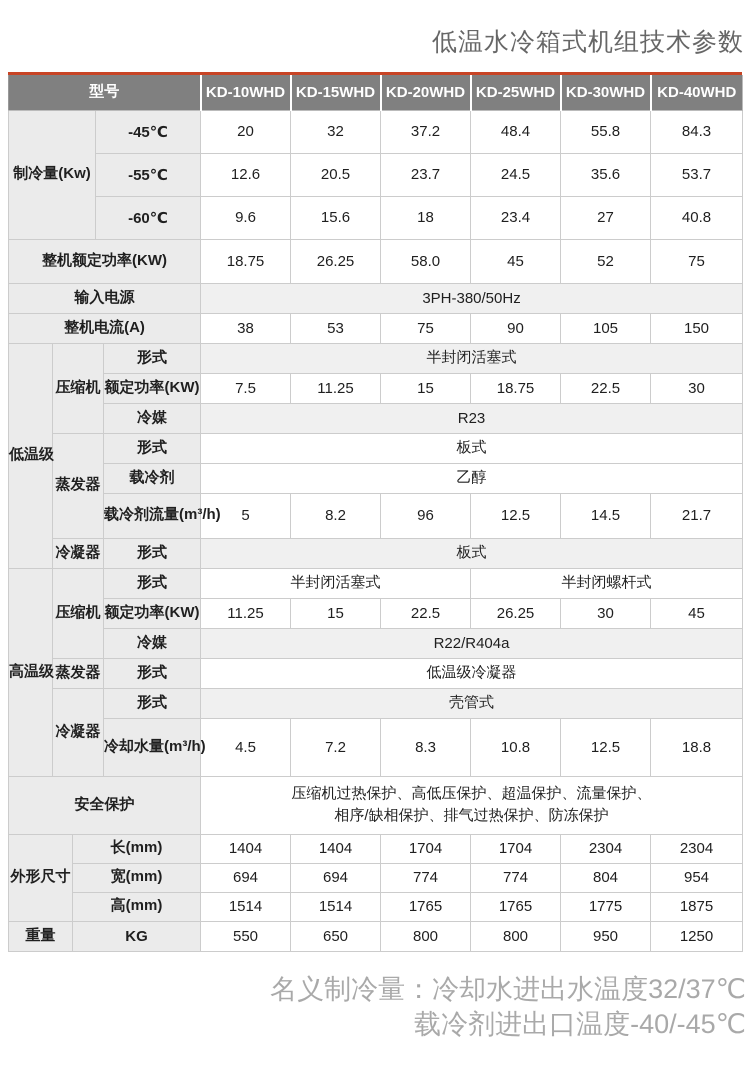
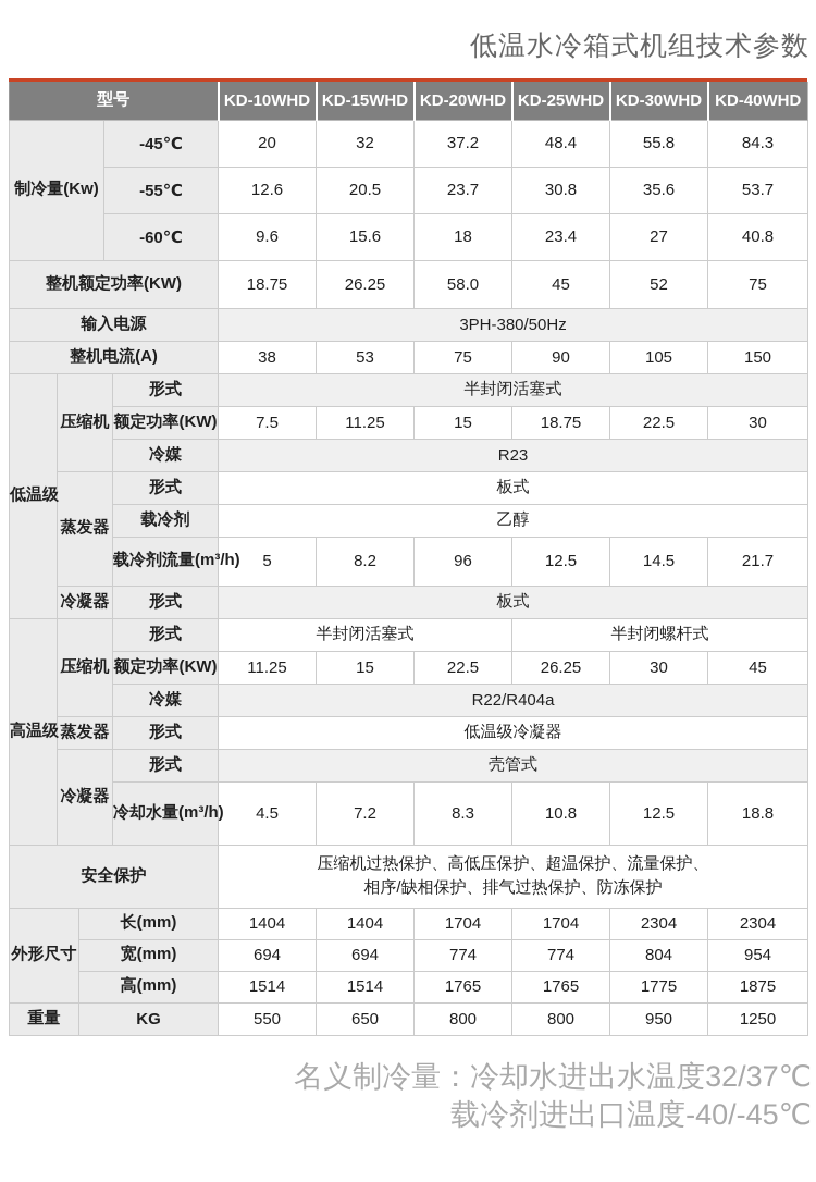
  低温水冷箱式机组技术参数
  型号	KD-10WHD	KD-15WHD	KD-20WHD	KD-25WHD	KD-30WHD	KD-40WHD
  制冷量(Kw)	-45℃	20	32	37.2	48.4	55.8	84.3
- -55℃	12.6	20.5	23.7	24.5	35.6	53.7
+ -55℃	12.6	20.5	23.7	30.8	35.6	53.7
  -60℃	9.6	15.6	18	23.4	27	40.8
  整机额定功率(KW)	18.75	26.25	58.0	45	52	75
  输入电源	3PH-380/50Hz
  整机电流(A)	38	53	75	90	105	150
  低温级	压缩机	形式	半封闭活塞式
  额定功率(KW)	7.5	11.25	15	18.75	22.5	30
  冷媒	R23
  蒸发器	形式	板式
  载冷剂	乙醇
  载冷剂流量(m³/h)	5	8.2	96	12.5	14.5	21.7
  冷凝器	形式	板式
  高温级	压缩机	形式	半封闭活塞式	半封闭螺杆式
  额定功率(KW)	11.25	15	22.5	26.25	30	45
  冷媒	R22/R404a
  蒸发器	形式	低温级冷凝器
  冷凝器	形式	壳管式
  冷却水量(m³/h)	4.5	7.2	8.3	10.8	12.5	18.8
  安全保护	压缩机过热保护、高低压保护、超温保护、流量保护、 相序/缺相保护、排气过热保护、防冻保护
  外形尺寸	长(mm)	1404	1404	1704	1704	2304	2304
  宽(mm)	694	694	774	774	804	954
  高(mm)	1514	1514	1765	1765	1775	1875
  重量	KG	550	650	800	800	950	1250
  名义制冷量：冷却水进出水温度32/37℃
  载冷剂进出口温度-40/-45℃
